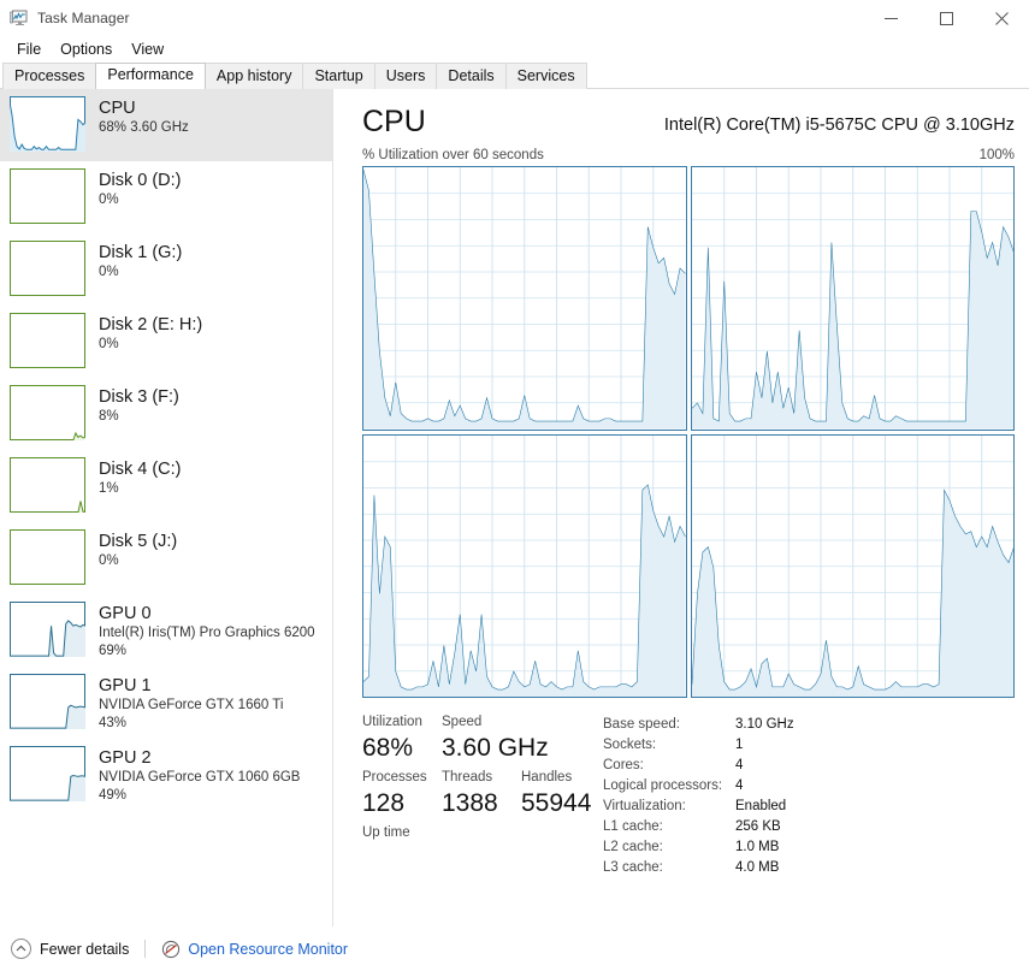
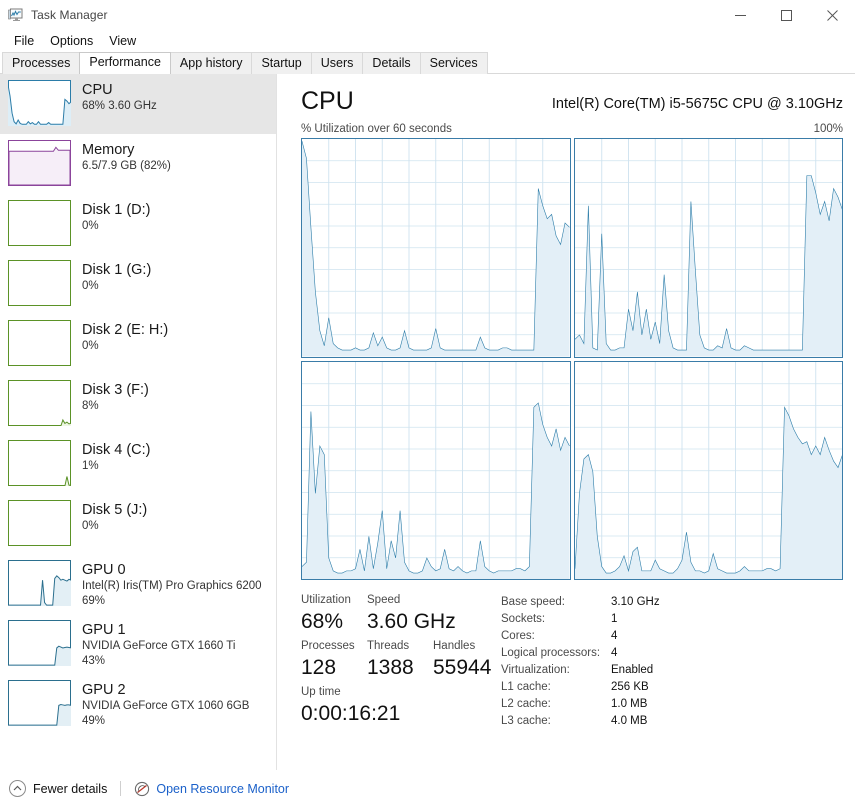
  Task Manager
  File
  Options
  View
  Processes
  Performance
  App history
  Startup
  Users
  Details
  Services
  CPU
  68% 3.60 GHz
+ Memory
+ 6.5/7.9 GB (82%)
- Disk 0 (D:)
+ Disk 1 (D:)
  0%
  Disk 1 (G:)
  0%
  Disk 2 (E: H:)
  0%
  Disk 3 (F:)
  8%
  Disk 4 (C:)
  1%
  Disk 5 (J:)
  0%
  GPU 0
  Intel(R) Iris(TM) Pro Graphics 6200
  69%
  GPU 1
  NVIDIA GeForce GTX 1660 Ti
  43%
  GPU 2
  NVIDIA GeForce GTX 1060 6GB
  49%
  CPU
  Intel(R) Core(TM) i5-5675C CPU @ 3.10GHz
  % Utilization over 60 seconds
  100%
  Utilization
  68%
  Speed
  3.60 GHz
  Processes
  128
  Threads
  1388
  Handles
  55944
  Up time
+ 0:00:16:21
  Base speed:
  3.10 GHz
  Sockets:
  1
  Cores:
  4
  Logical processors:
  4
  Virtualization:
  Enabled
  L1 cache:
  256 KB
  L2 cache:
  1.0 MB
  L3 cache:
  4.0 MB
  Fewer details
  Open Resource Monitor
